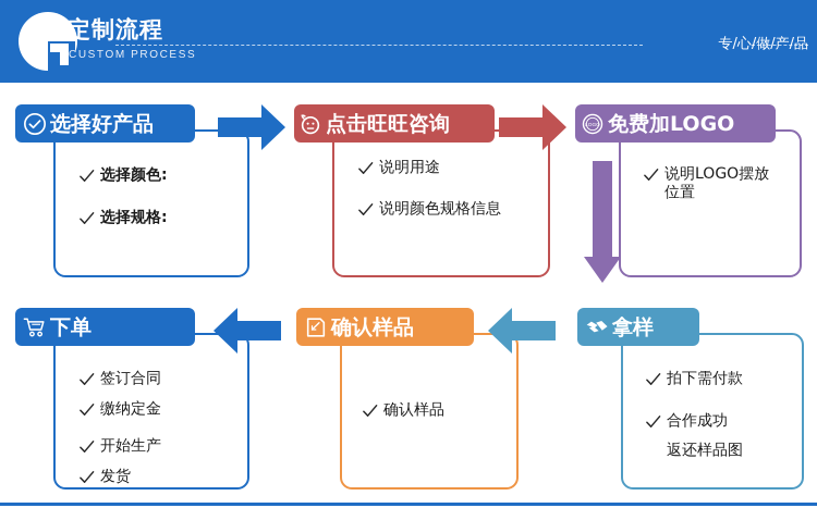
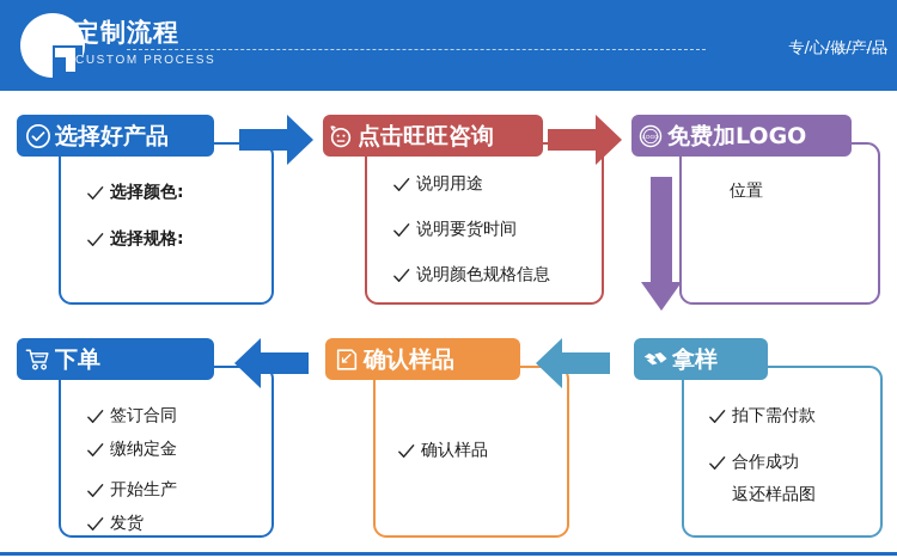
  定制流程
  CUSTOM PROCESS
  专/心/做/产/品
  选择好产品
  选择颜色:
  选择规格:
  点击旺旺咨询
  说明用途
+ 说明要货时间
  说明颜色规格信息
  免费加LOGO
- 说明LOGO摆放
  位置
  下单
  签订合同
  缴纳定金
  开始生产
  发货
  确认样品
  确认样品
  拿样
  拍下需付款
  合作成功
  返还样品图
